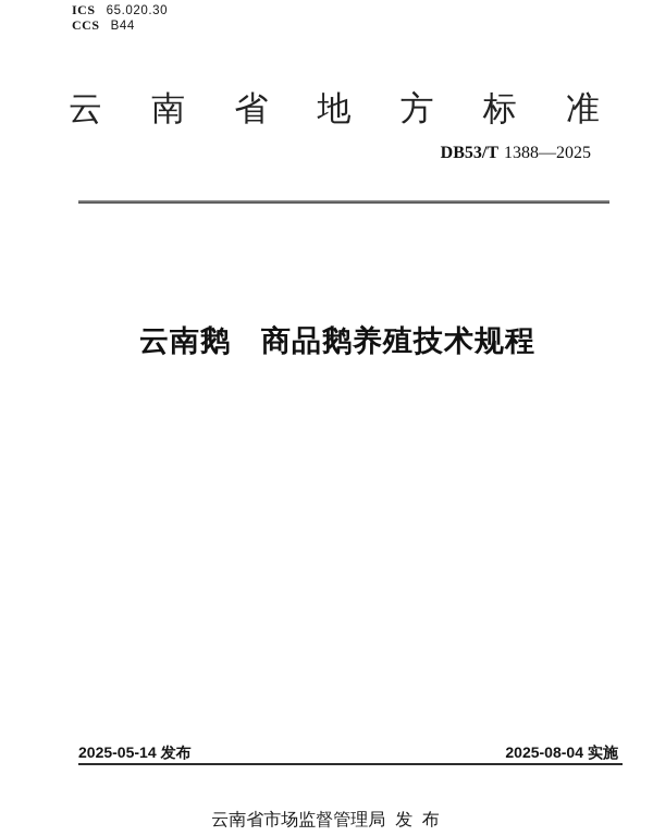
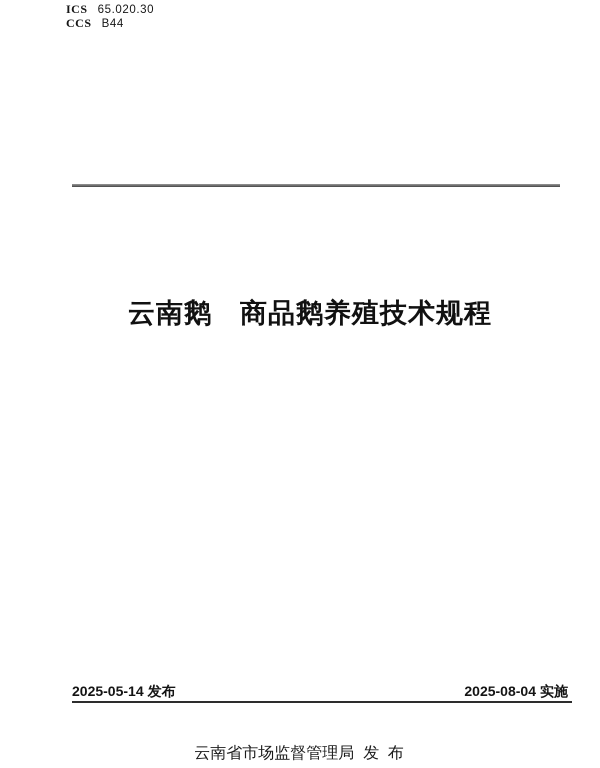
  ICS 65.020.30
  CCS B44
- 云
- 南
- 省
- 地
- 方
- 标
- 准
- DB53/T 1388—2025
  云南鹅 商品鹅养殖技术规程
  2025-05-14 发布
  2025-08-04 实施
  云南省市场监督管理局 发 布
